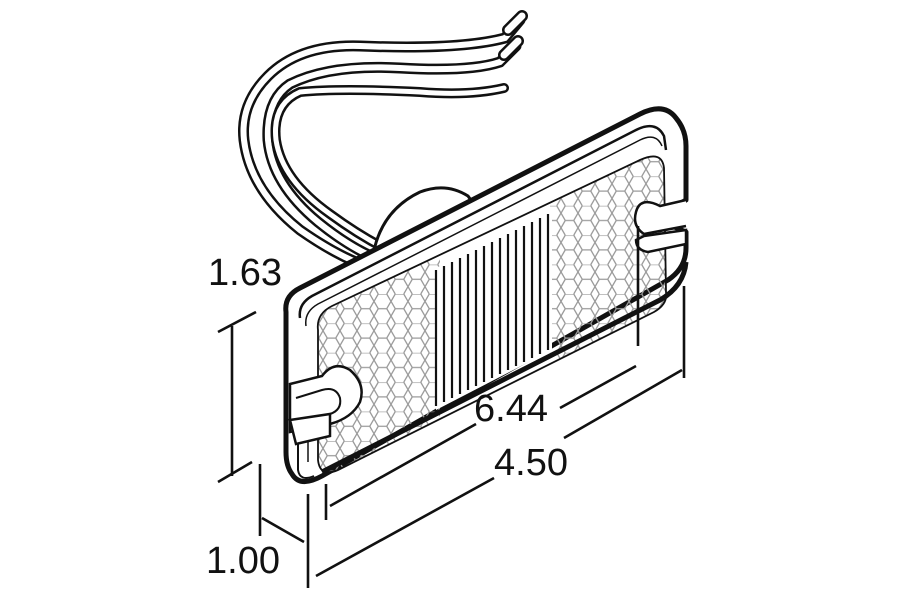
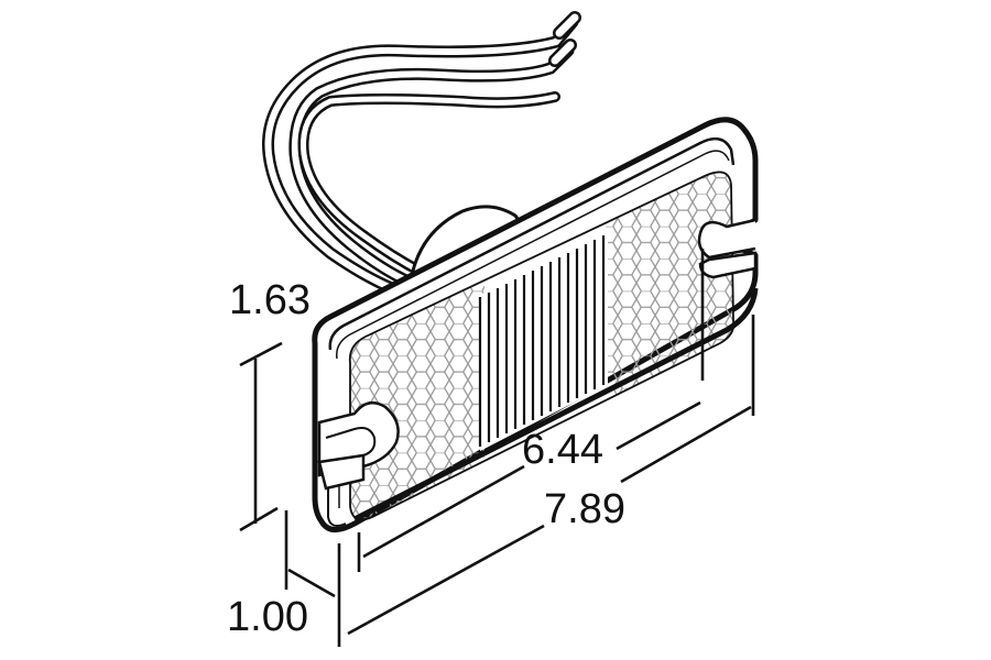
  1.63
  1.00
  6.44
- 4.50
+ 7.89
